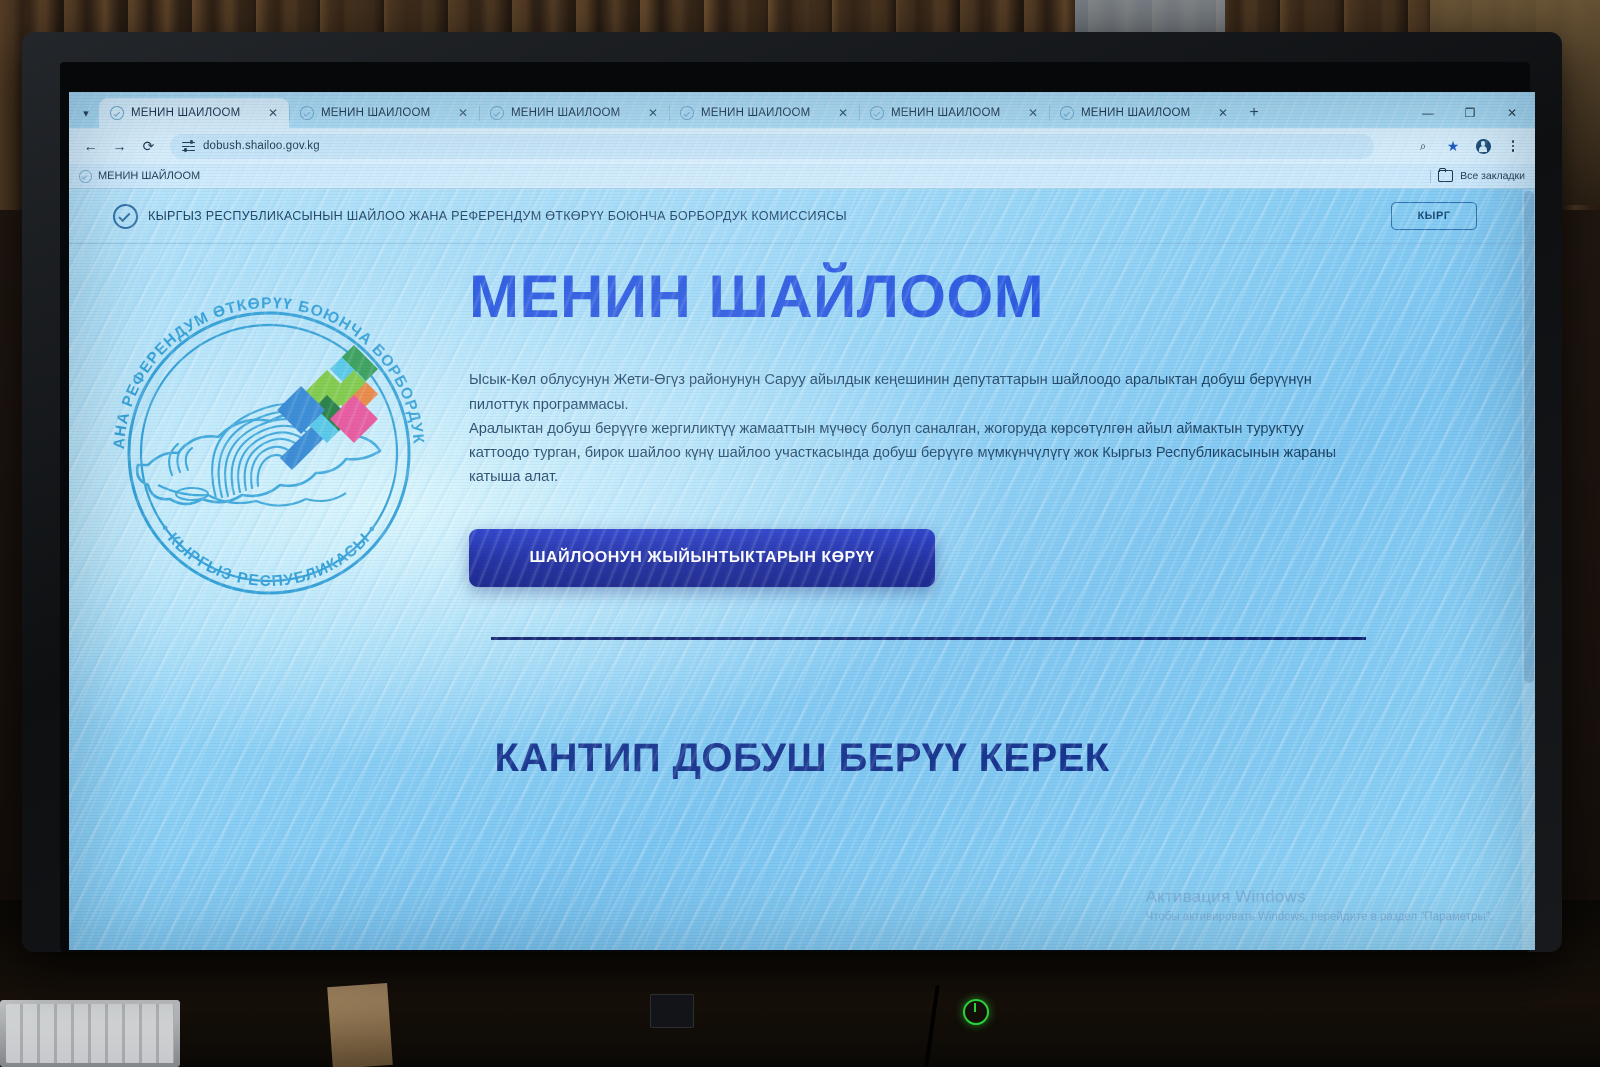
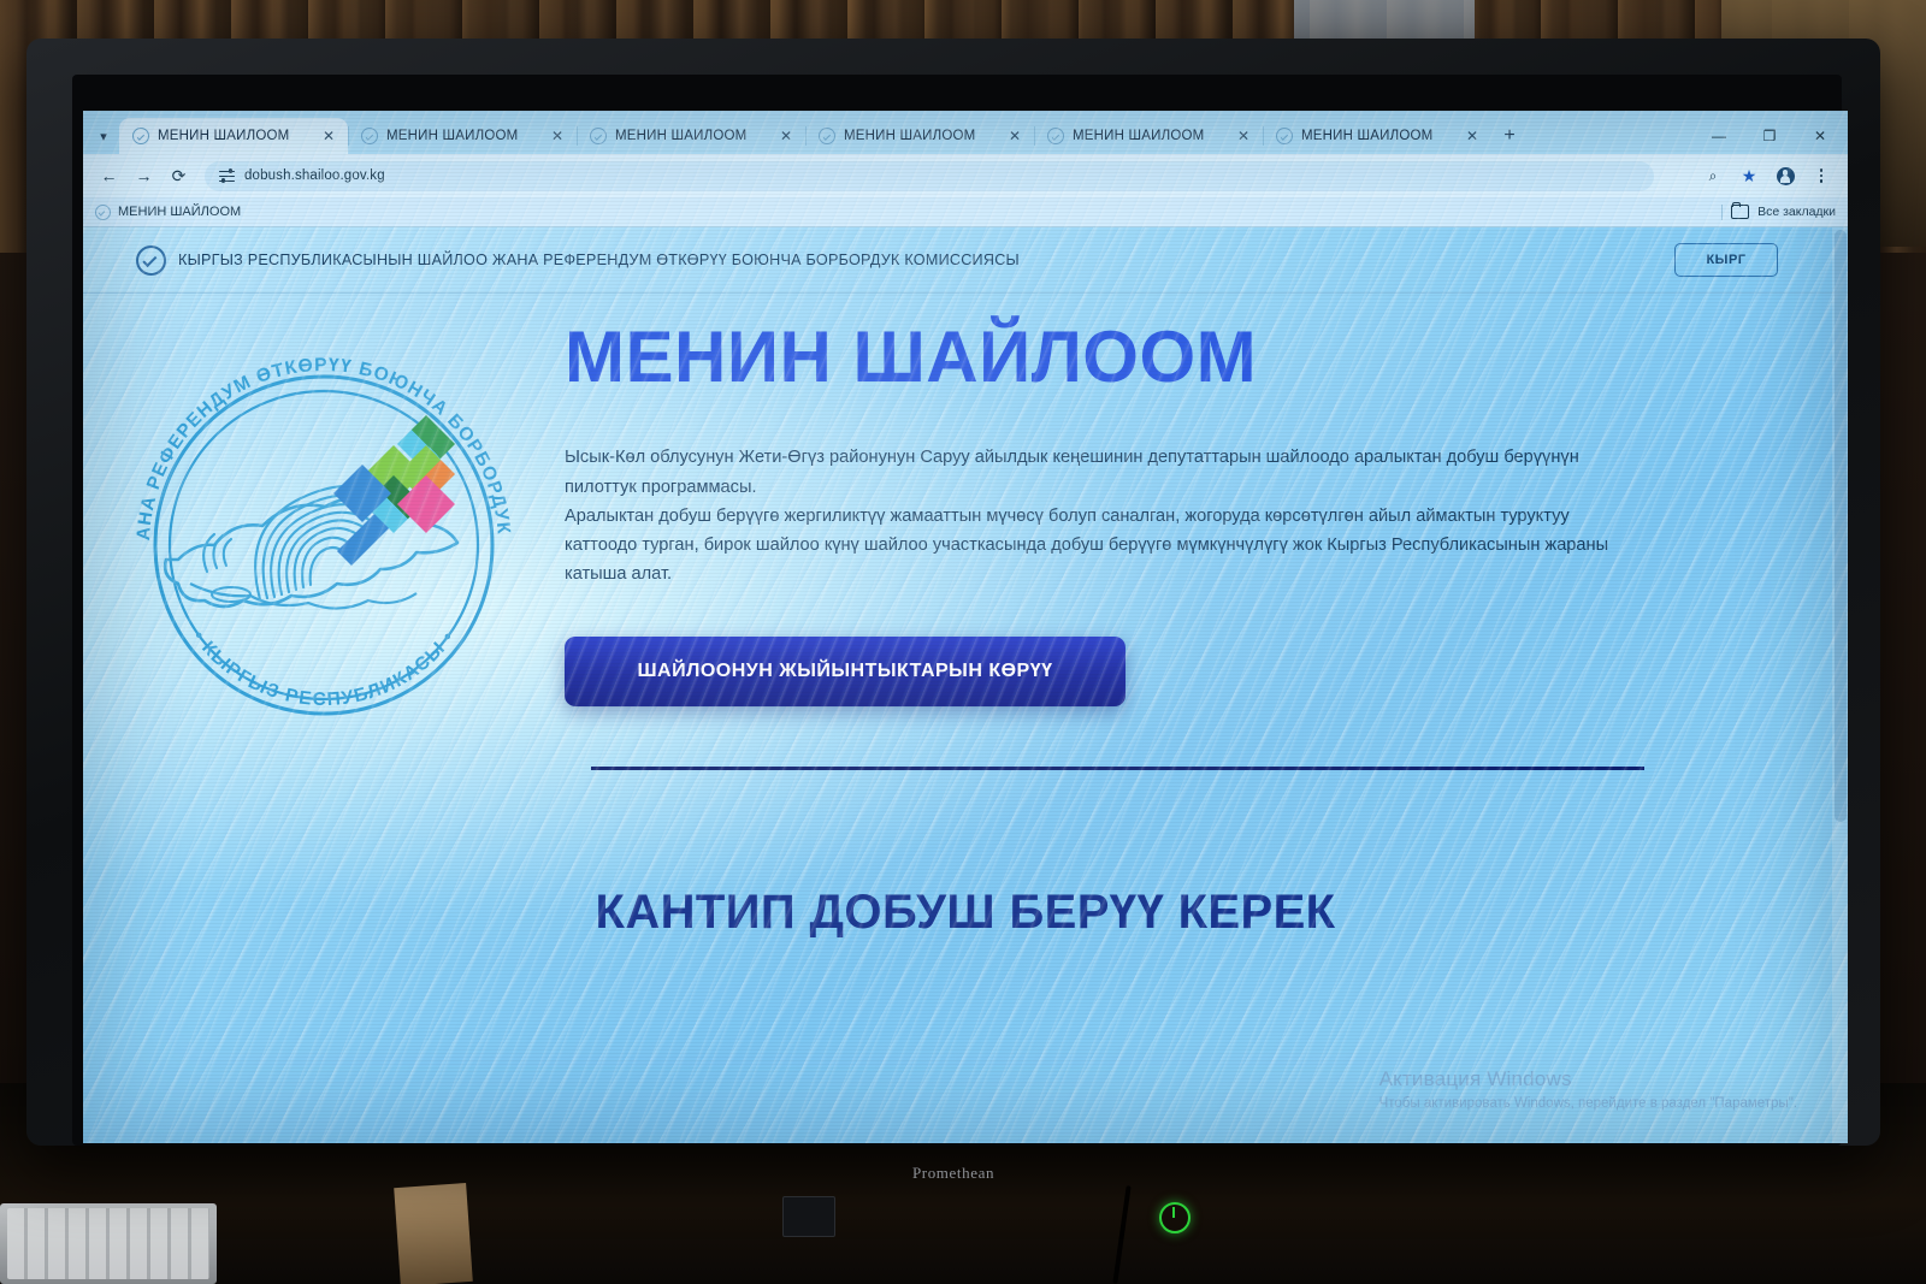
+ Promethean
